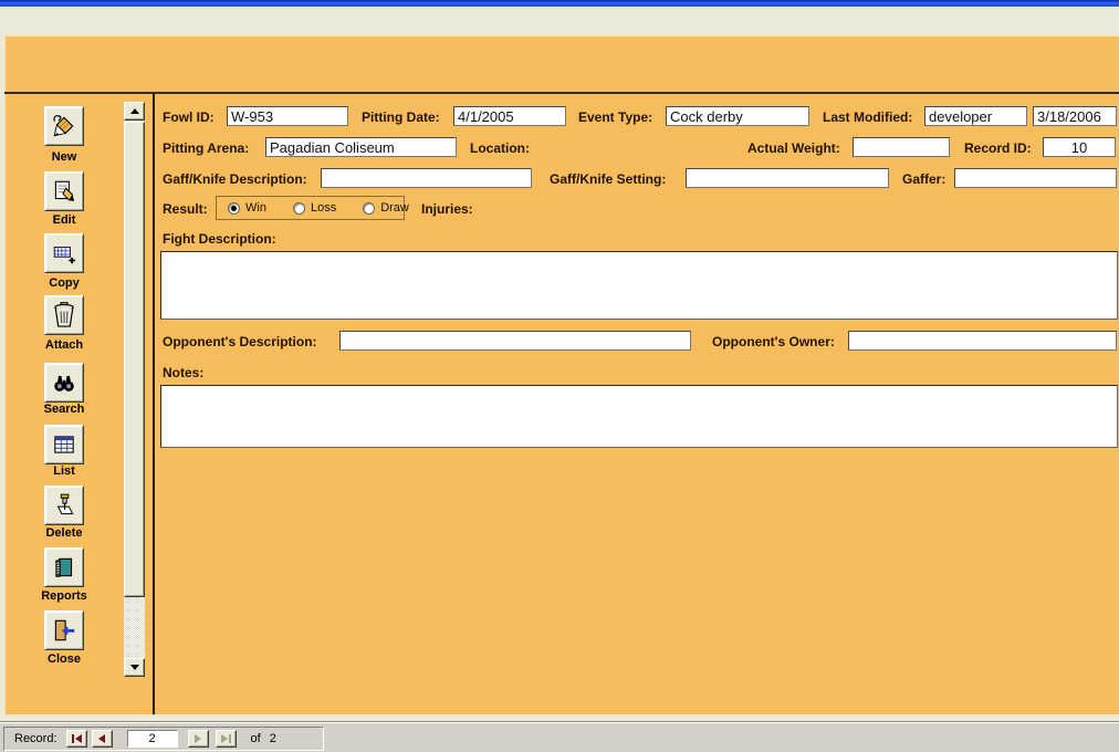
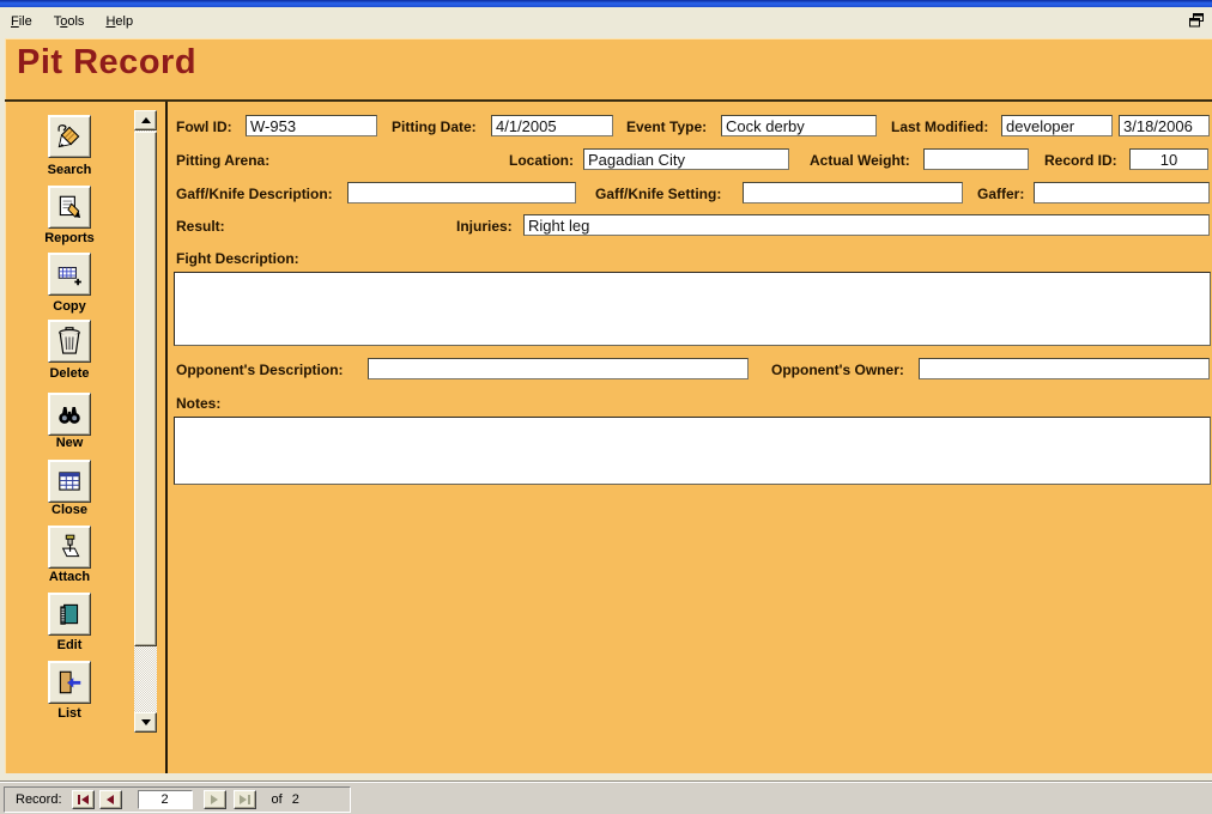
+ File
+ Tools
+ Help
+ Pit Record
- New
+ Search
- Edit
+ Reports
  Copy
- Attach
+ Delete
- Search
+ New
- List
+ Close
- Delete
+ Attach
- Reports
+ Edit
- Close
+ List
  Fowl ID:
  W-953
  Pitting Date:
  4/1/2005
  Event Type:
  Cock derby
  Last Modified:
  developer
  3/18/2006
  Pitting Arena:
- Pagadian Coliseum
  Location:
+ Pagadian City
  Actual Weight:
  Record ID:
  10
  Gaff/Knife Description:
  Gaff/Knife Setting:
  Gaffer:
  Result:
- Win
- Loss
- Draw
  Injuries:
+ Right leg
  Fight Description:
  Opponent's Description:
  Opponent's Owner:
  Notes:
  Record:
  2
  of
  2
